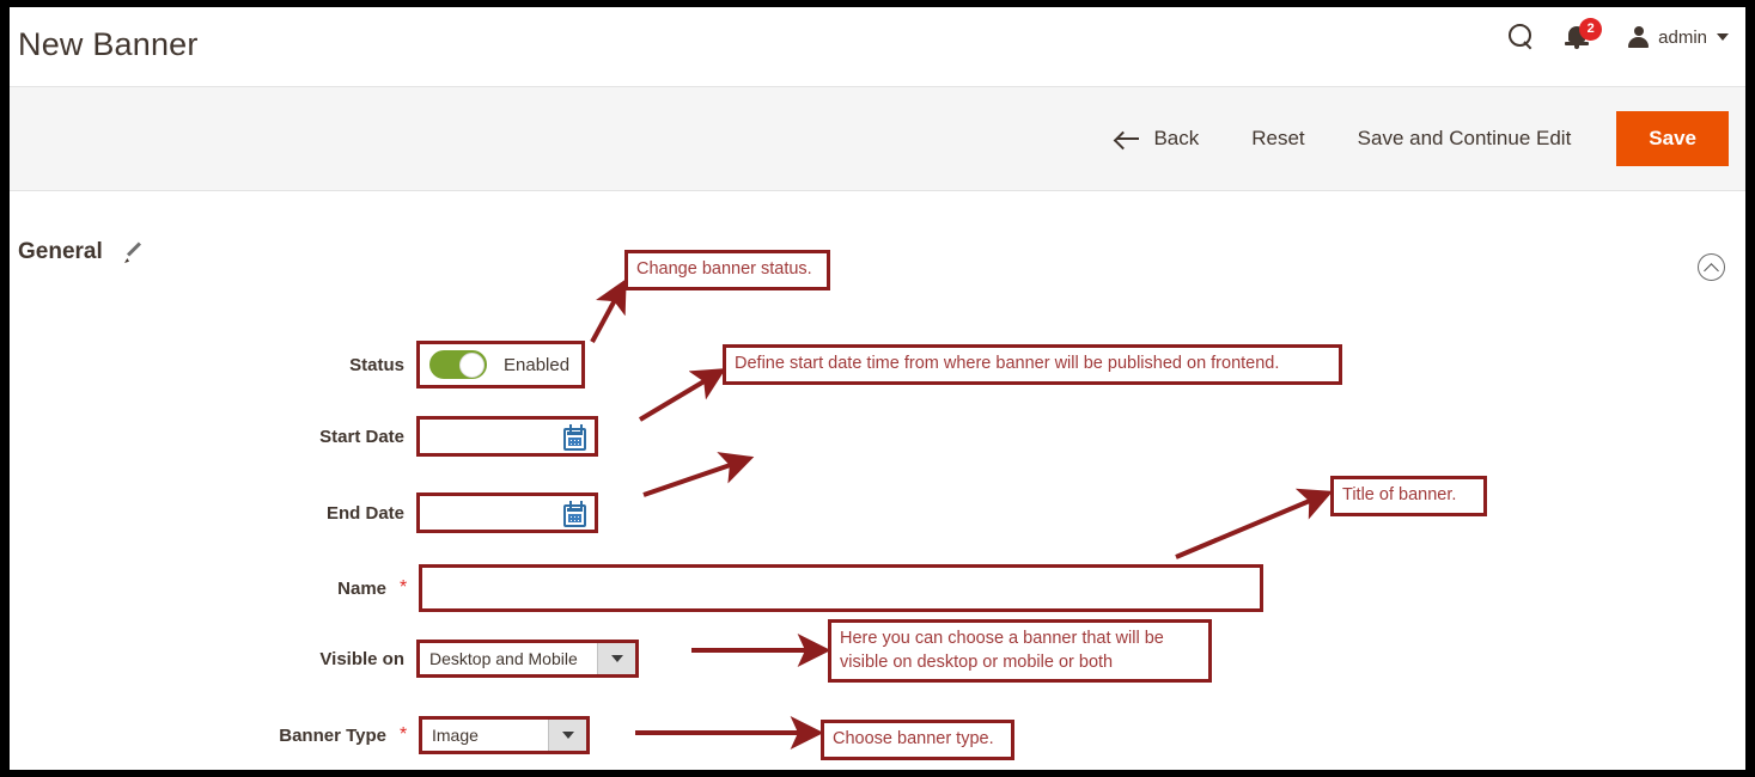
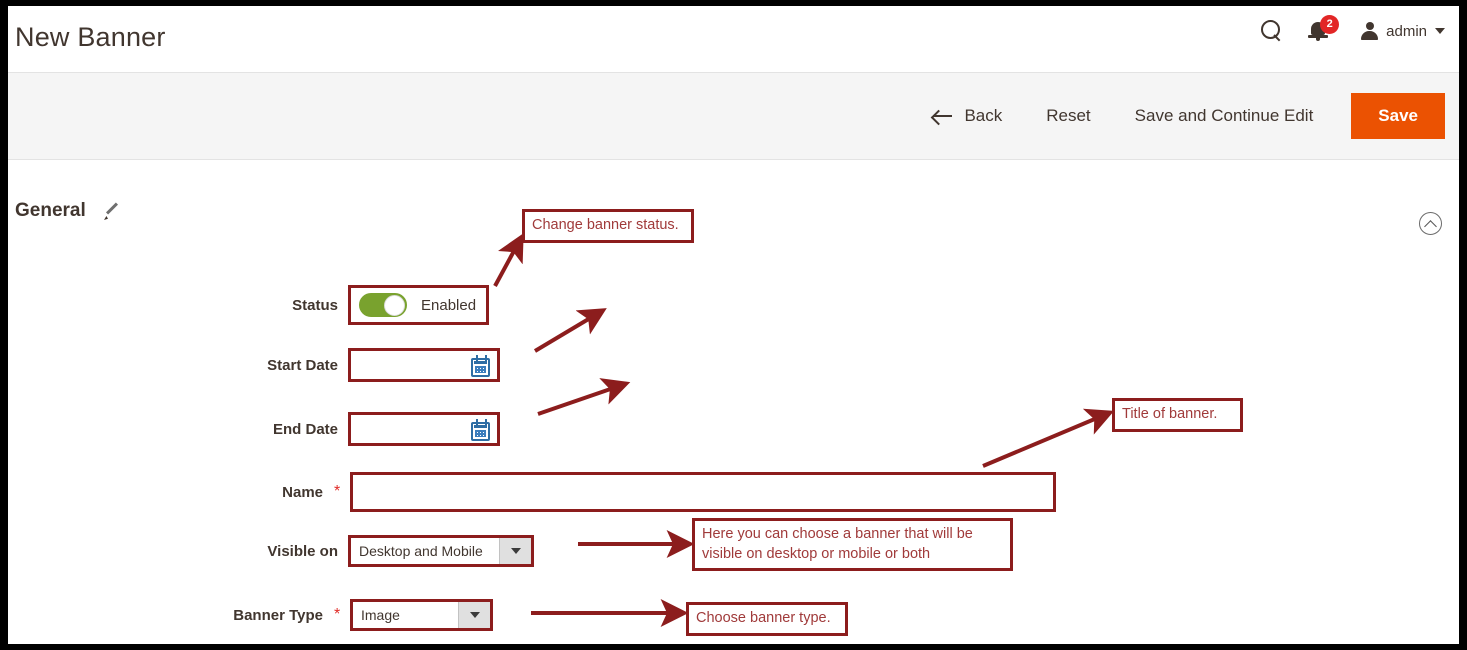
  New Banner
  2
  admin
  Back
  Reset
  Save and Continue Edit
  Save
  General
  Status
  Enabled
  Start Date
  End Date
  Name
  *
  Visible on
  Desktop and Mobile
  Banner Type
  *
  Image
  Change banner status.
- Define start date time from where banner will be published on frontend.
  Title of banner.
  Here you can choose a banner that will be
  visible on desktop or mobile or both
  Choose banner type.
